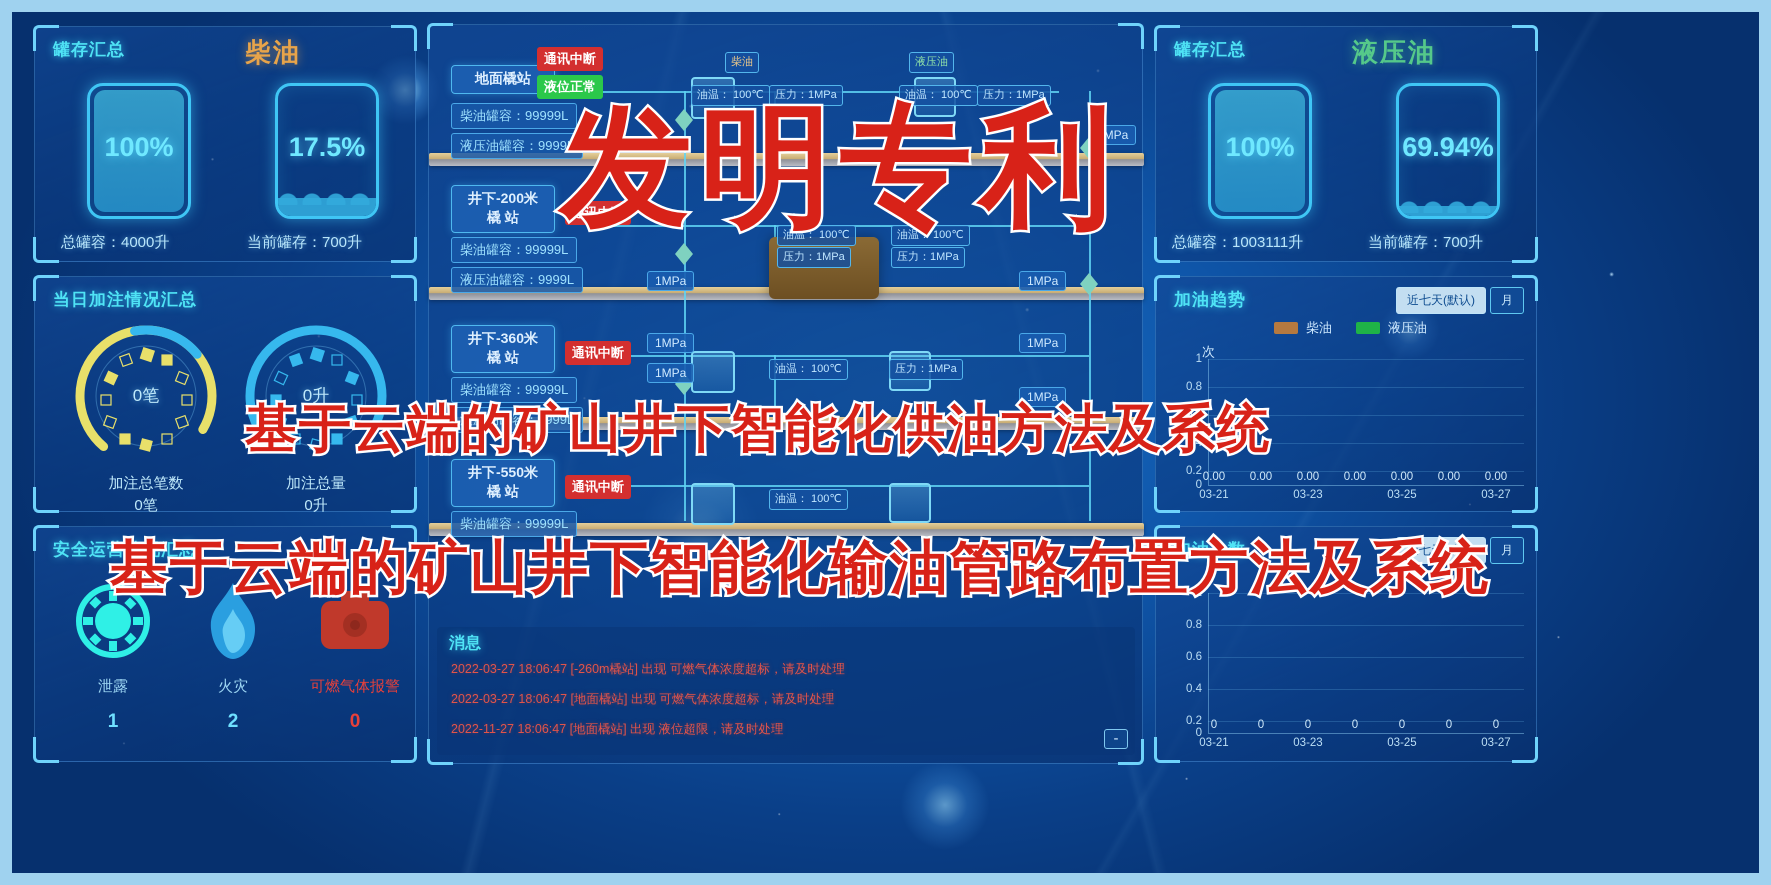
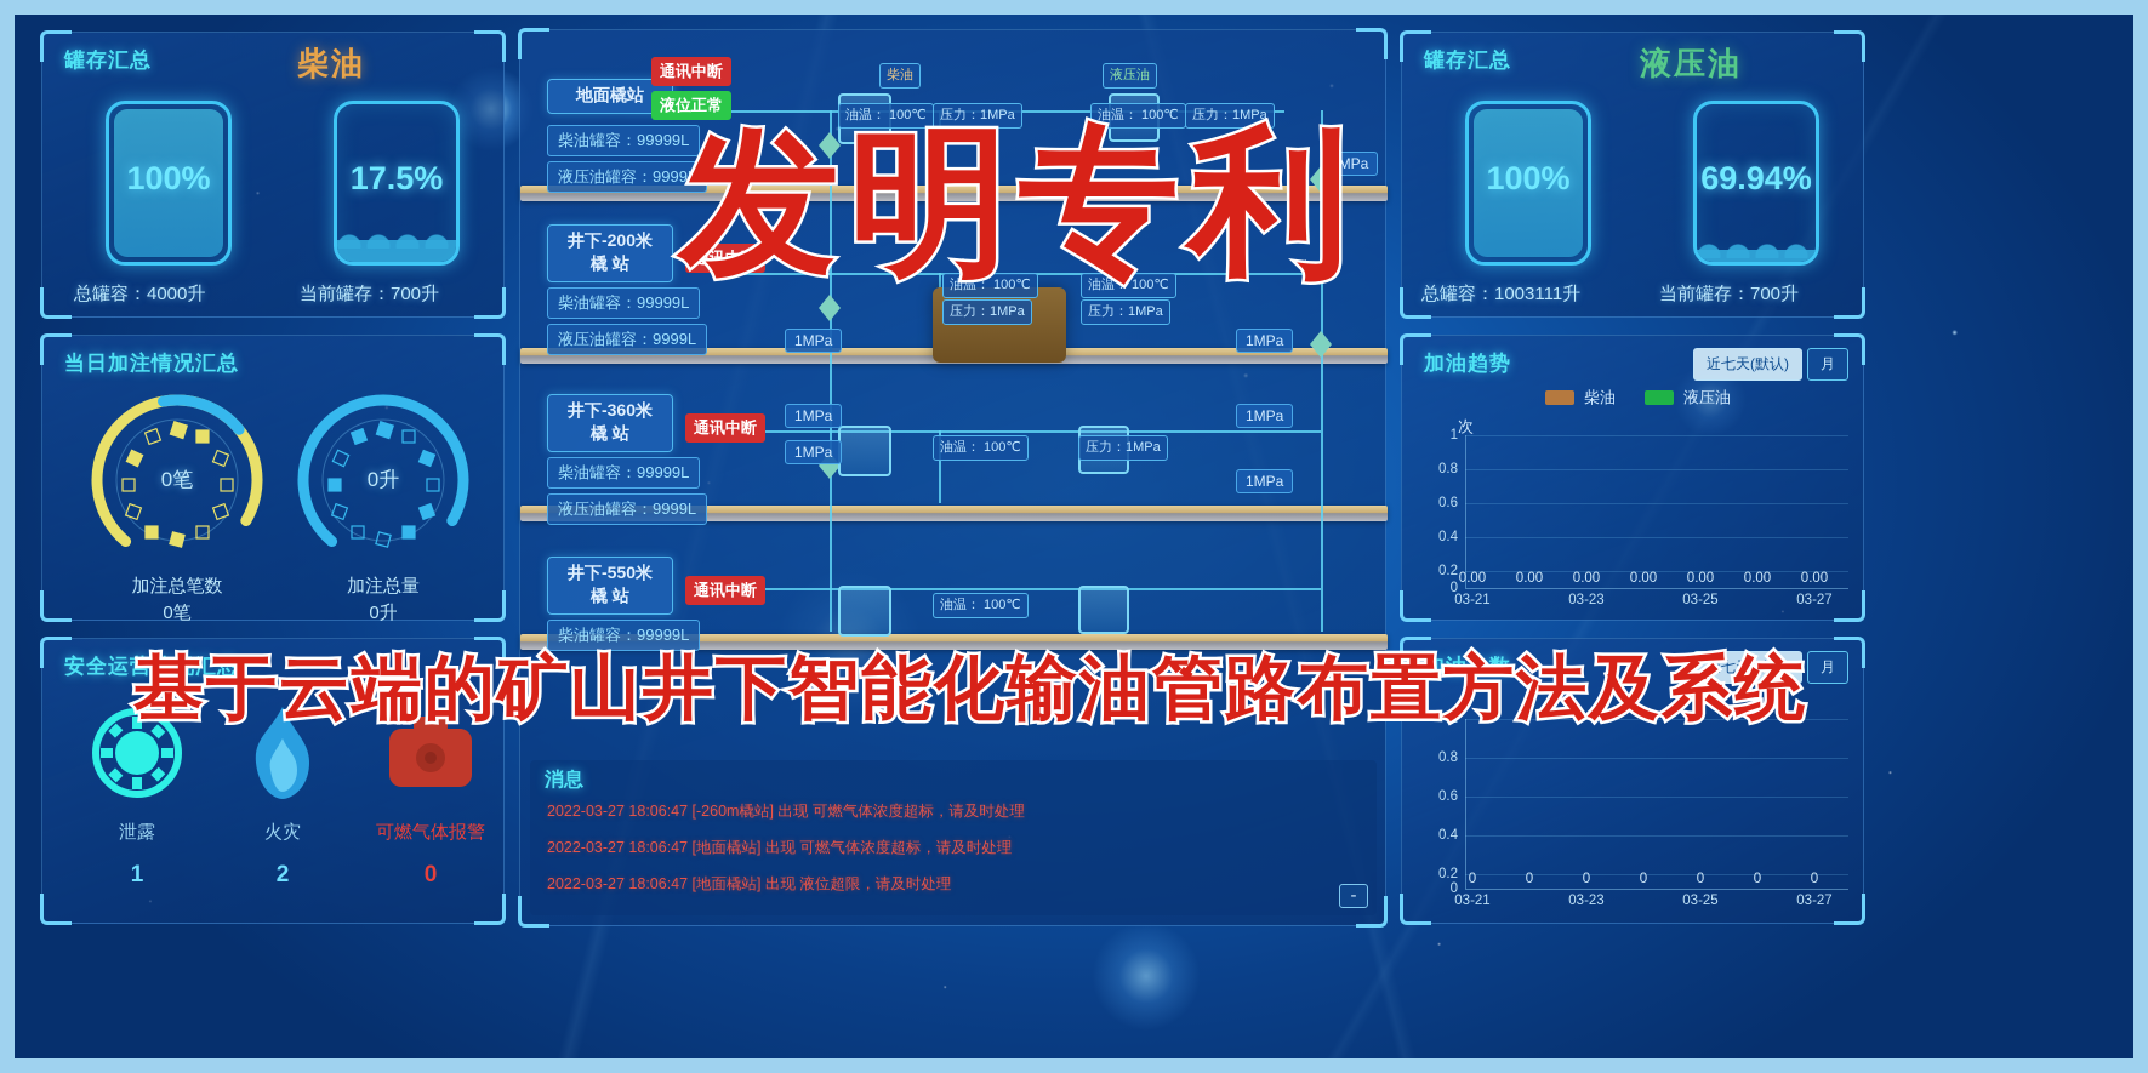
  罐存汇总
  柴油
  100%
  17.5%
  总罐容：4000升
  当前罐存：700升
  当日加注情况汇总
  0笔
  0升
  加注总笔数
  0笔
  加注总量
  0升
  安全运营情况汇总
  泄露
  1
  火灾
  2
  可燃气体报警
  0
  柴油
  液压油
  油温： 100℃
  压力：1MPa
  油温： 100℃
  压力：1MPa
  油温： 100℃
  压力：1MPa
  油温： 100℃
  压力：1MPa
  油温： 100℃
  压力：1MPa
  油温： 100℃
  1MPa
  1MPa
  1MPa
  1MPa
  1MPa
  1MPa
  1MPa
  地面橇站
  通讯中断
  液位正常
  柴油罐容：99999L
  液压油罐容：9999L
  井下-200米
  橇 站
  通讯中断
  柴油罐容：99999L
  液压油罐容：9999L
  井下-360米
  橇 站
  通讯中断
  柴油罐容：99999L
  液压油罐容：9999L
  井下-550米
  橇 站
  通讯中断
  柴油罐容：99999L
  消息
  2022-03-27 18:06:47 [-260m橇站] 出现 可燃气体浓度超标，请及时处理
  2022-03-27 18:06:47 [地面橇站] 出现 可燃气体浓度超标，请及时处理
- 2022-11-27 18:06:47 [地面橇站] 出现 液位超限，请及时处理
+ 2022-03-27 18:06:47 [地面橇站] 出现 液位超限，请及时处理
  -
  罐存汇总
  液压油
  100%
  69.94%
  总罐容：1003111升
  当前罐存：700升
  加油趋势
  近七天(默认)
  月
  柴油
  液压油
  次
  1
  0.8
  0.6
  0.4
  0.2
  0
  0.00
  0.00
  0.00
  0.00
  0.00
  0.00
  0.00
  03-21
  03-23
  03-25
  03-27
  加油次数
  近七天(默认)
  月
  1
  0.8
  0.6
  0.4
  0.2
  0
  0
  0
  0
  0
  0
  0
  0
  03-21
  03-23
  03-25
  03-27
  发明专利
- 基于云端的矿山井下智能化供油方法及系统
  基于云端的矿山井下智能化输油管路布置方法及系统
